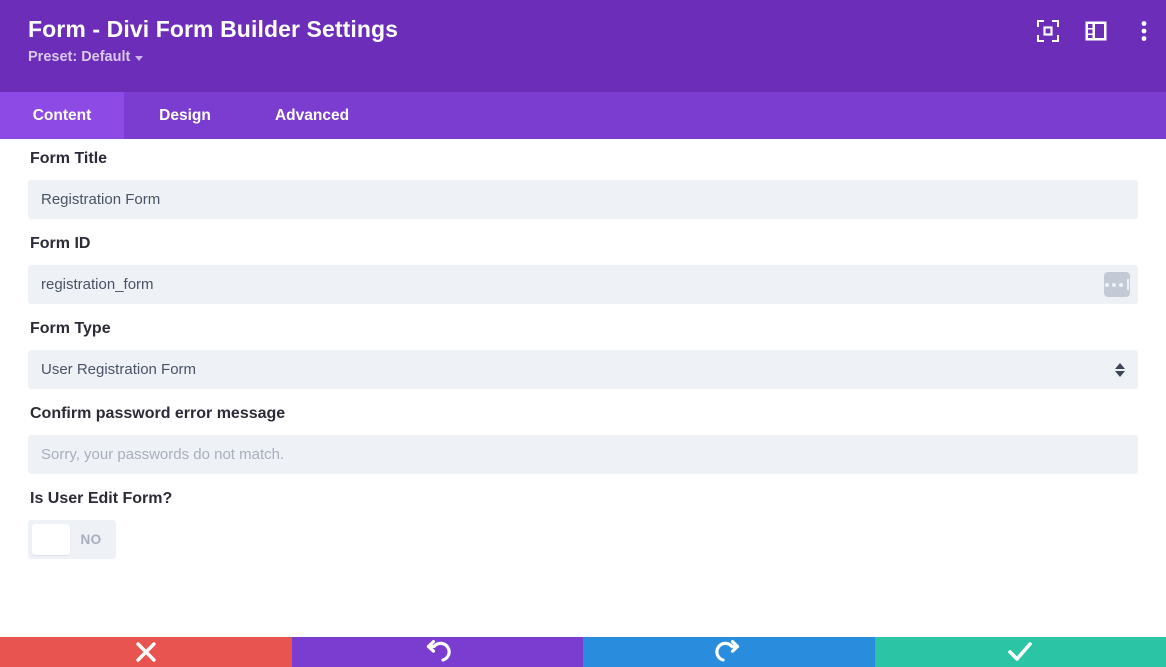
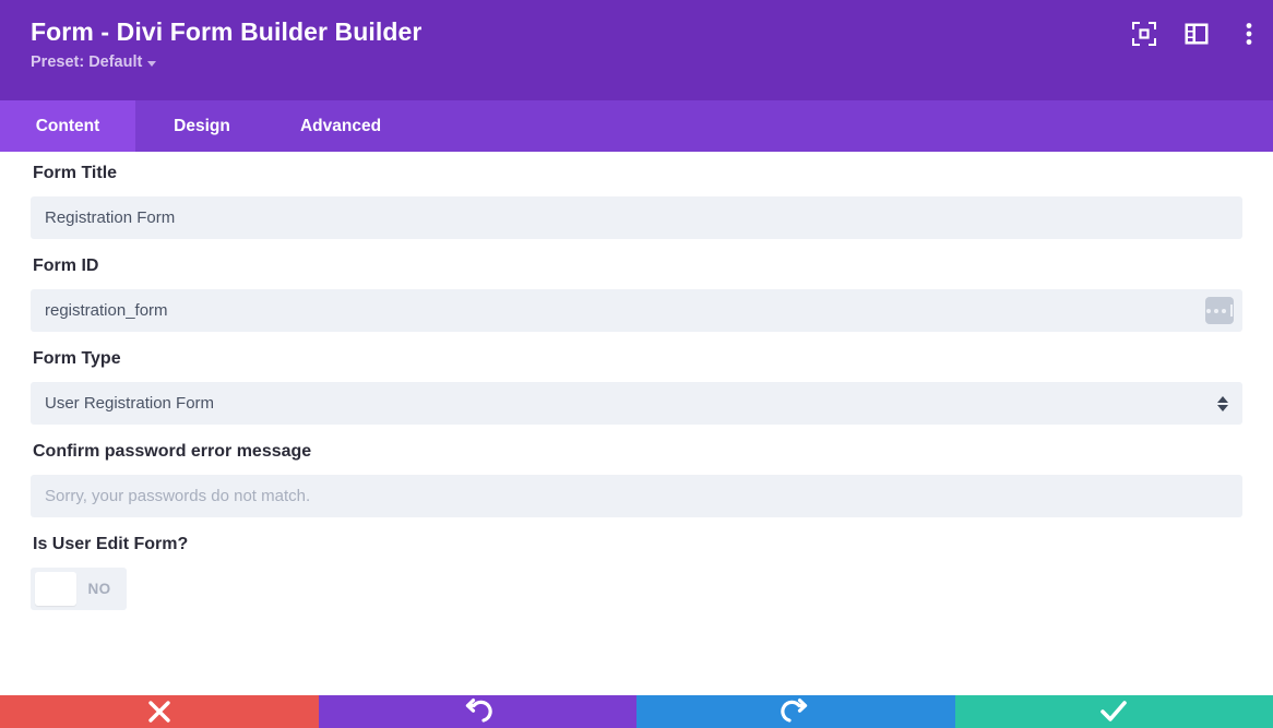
- Form - Divi Form Builder Settings
+ Form - Divi Form Builder Builder
  Preset: Default
  Form Title
  Registration Form
  Form ID
  registration_form
  Form Type
  User Registration Form
  Confirm password error message
  Sorry, your passwords do not match.
  Is User Edit Form?
  NO
  Content
  Design
  Advanced
